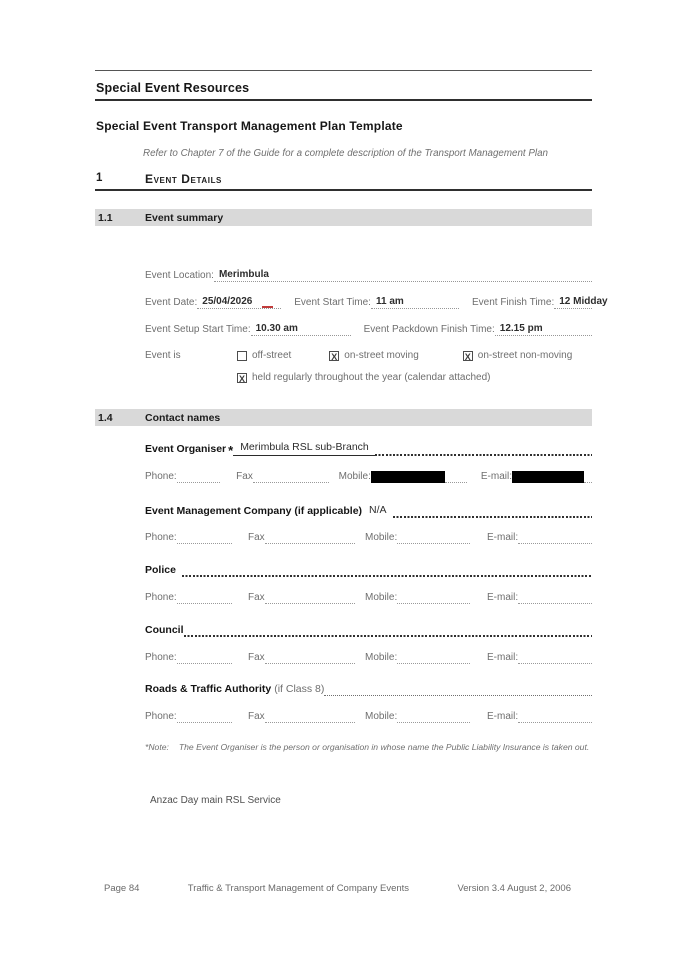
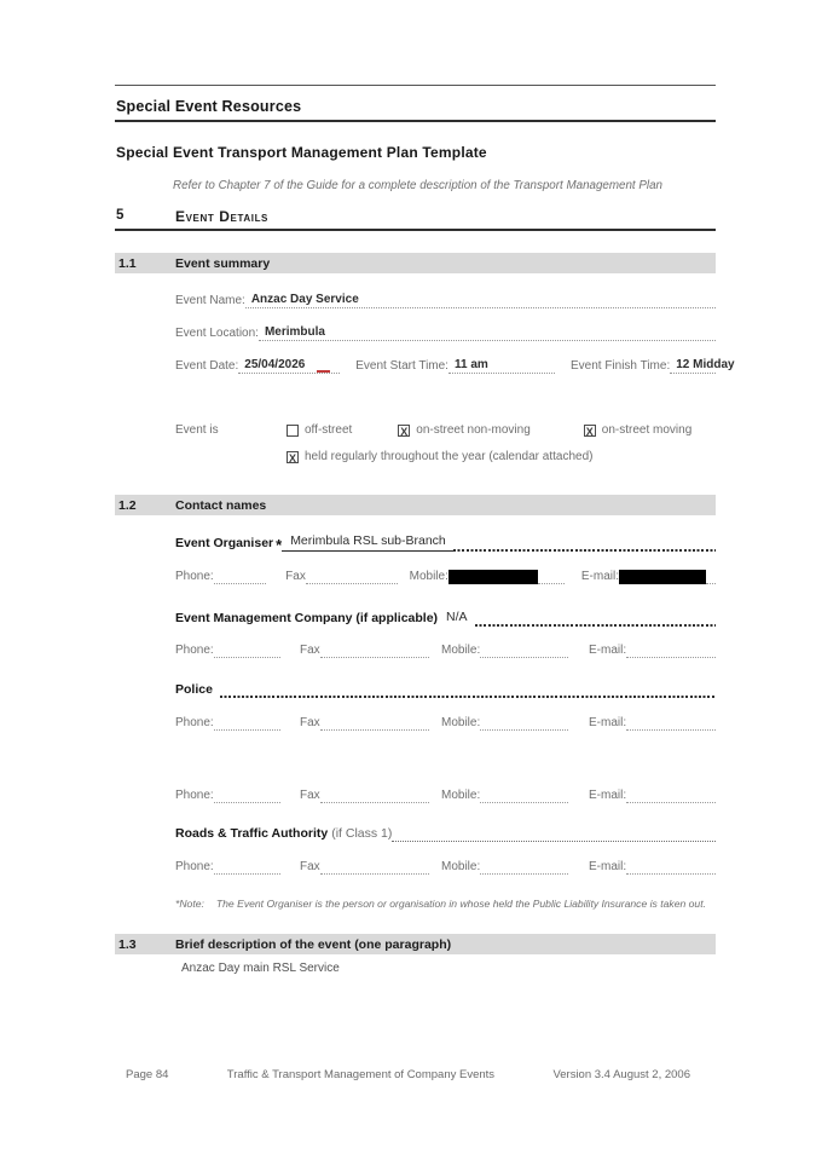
  Special Event Resources
  Special Event Transport Management Plan Template
  Refer to Chapter 7 of the Guide for a complete description of the Transport Management Plan
- 1
+ 5
  Event Details
  1.1
  Event summary
+ Event Name:
+ Anzac Day Service
  Event Location:
  Merimbula
  Event Date:
  25/04/2026
  Event Start Time:
  11 am
  Event Finish Time:
  12 Midday
- Event Setup Start Time:
- 10.30 am
- Event Packdown Finish Time:
- 12.15 pm
  Event is
  off-street
  X
- on-street moving
+ on-street non-moving
  X
- on-street non-moving
+ on-street moving
  X
  held regularly throughout the year (calendar attached)
- 1.4
+ 1.2
  Contact names
  Event Organiser
  *
  Merimbula RSL sub-Branch
  Phone:
  Fax
  Mobile:
  E-mail:
  Event Management Company (if applicable)
  N/A
  Phone:
  Fax
  Mobile:
  E-mail:
  Police
  Phone:
  Fax
  Mobile:
  E-mail:
- Council
  Phone:
  Fax
  Mobile:
  E-mail:
  Roads & Traffic Authority
- (if Class 8)
+ (if Class 1)
  Phone:
  Fax
  Mobile:
  E-mail:
- *Note: The Event Organiser is the person or organisation in whose name the Public Liability Insurance is taken out.
+ *Note: The Event Organiser is the person or organisation in whose held the Public Liability Insurance is taken out.
+ 1.3
+ Brief description of the event (one paragraph)
  Anzac Day main RSL Service
  Page 84
  Traffic & Transport Management of Company Events
  Version 3.4 August 2, 2006
